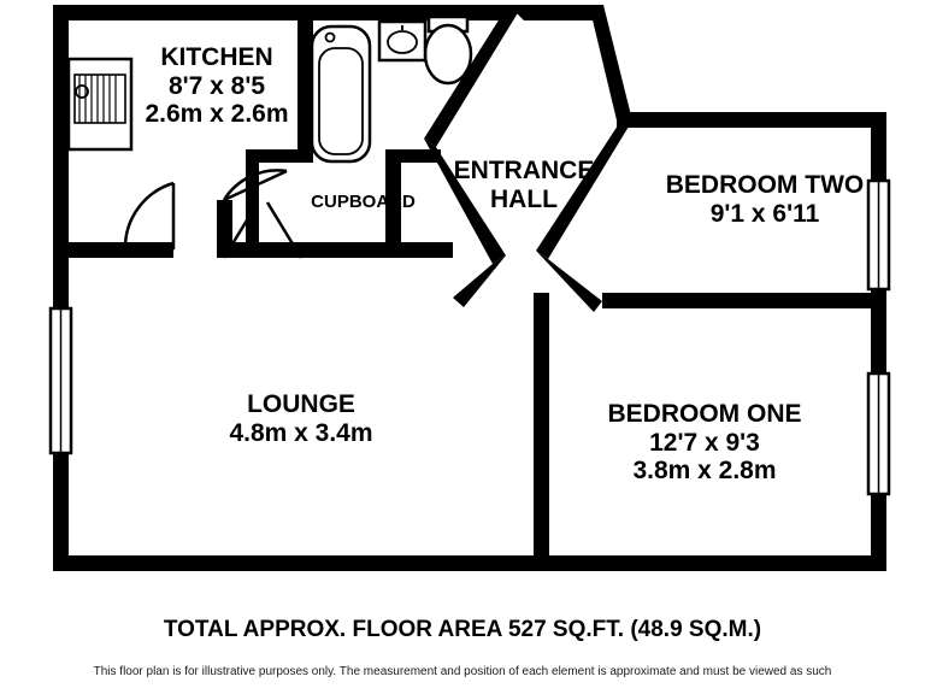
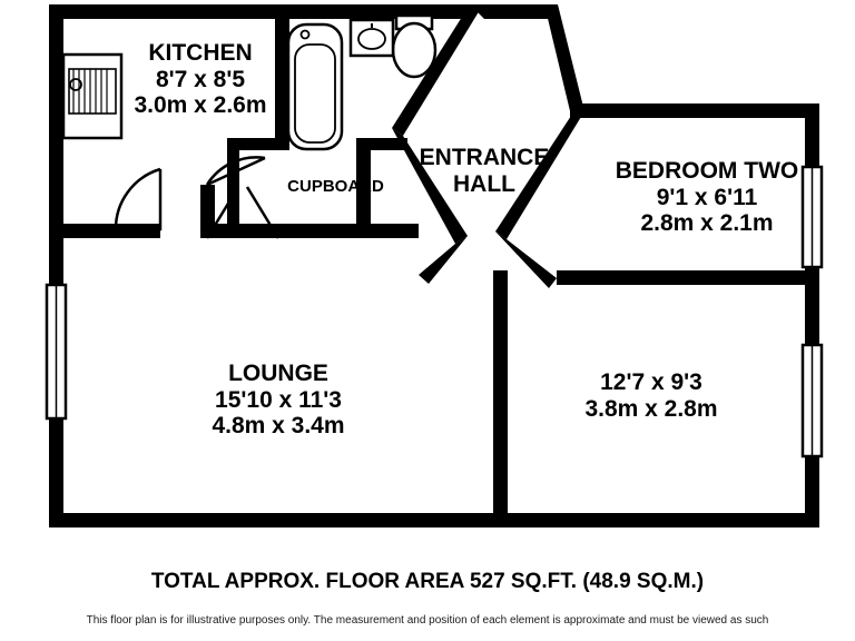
  KITCHEN
  8'7 x 8'5
- 2.6m x 2.6m
+ 3.0m x 2.6m
  LOUNGE
+ 15'10 x 11'3
  4.8m x 3.4m
- BEDROOM ONE
  12'7 x 9'3
  3.8m x 2.8m
  BEDROOM TWO
  9'1 x 6'11
+ 2.8m x 2.1m
  ENTRANCE
  HALL
  CUPBOARD
  TOTAL APPROX. FLOOR AREA 527 SQ.FT. (48.9 SQ.M.)
  This floor plan is for illustrative purposes only. The measurement and position of each element is approximate and must be viewed as such
